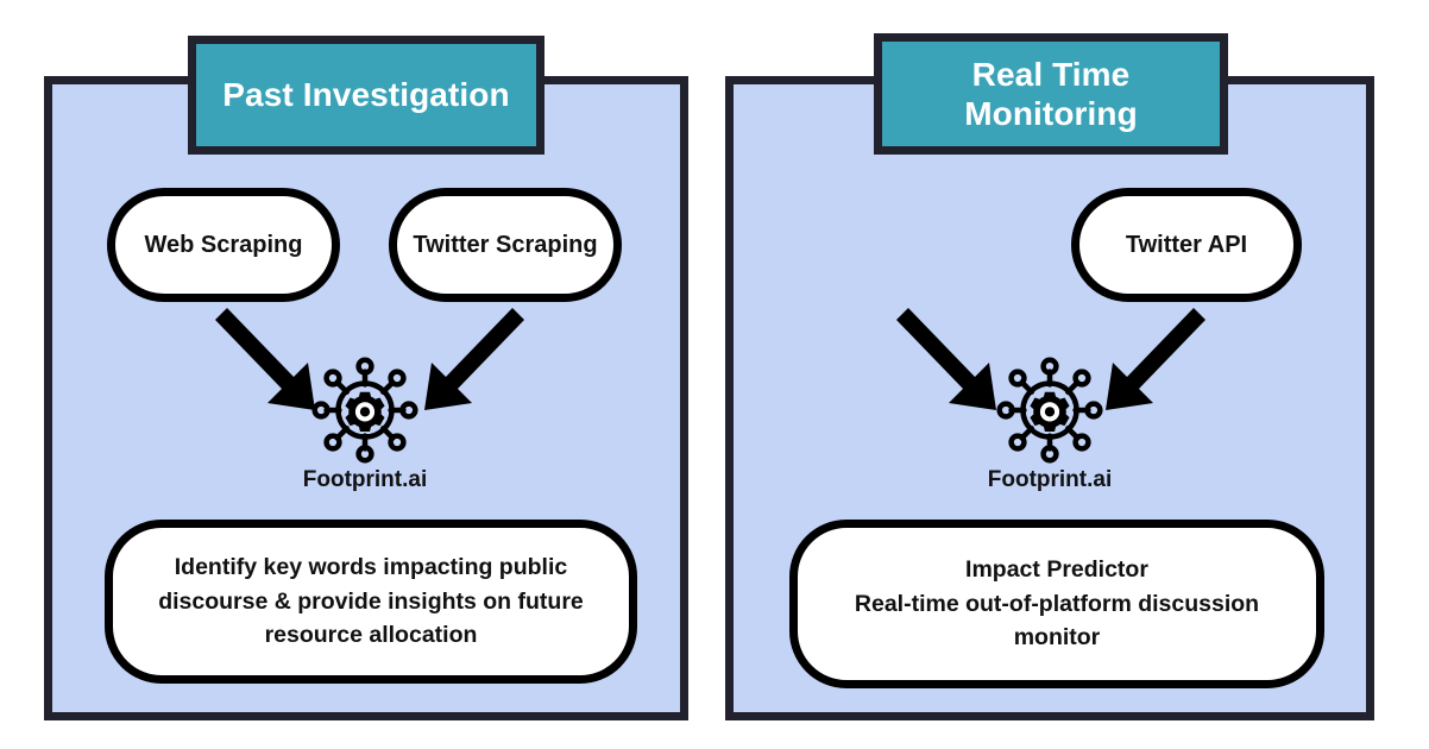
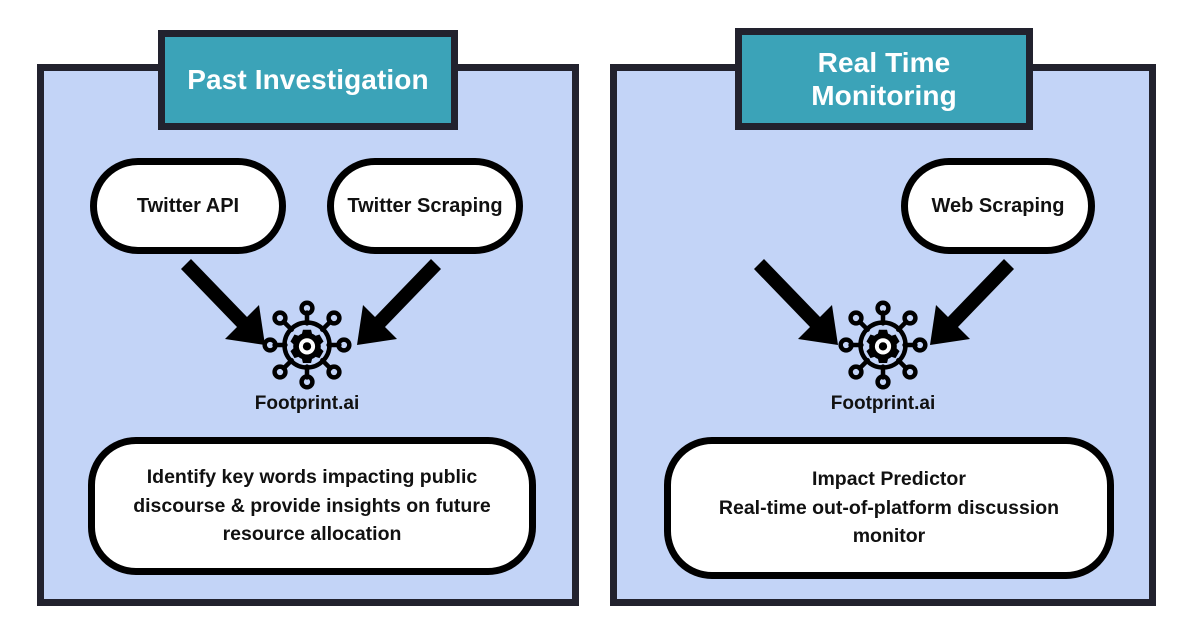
  Past Investigation
- Web Scraping
+ Twitter API
  Twitter Scraping
  Footprint.ai
  Identify key words impacting public
  discourse & provide insights on future
  resource allocation
  Real Time
  Monitoring
- Twitter API
+ Web Scraping
  Footprint.ai
  Impact Predictor
  Real-time out-of-platform discussion
  monitor
